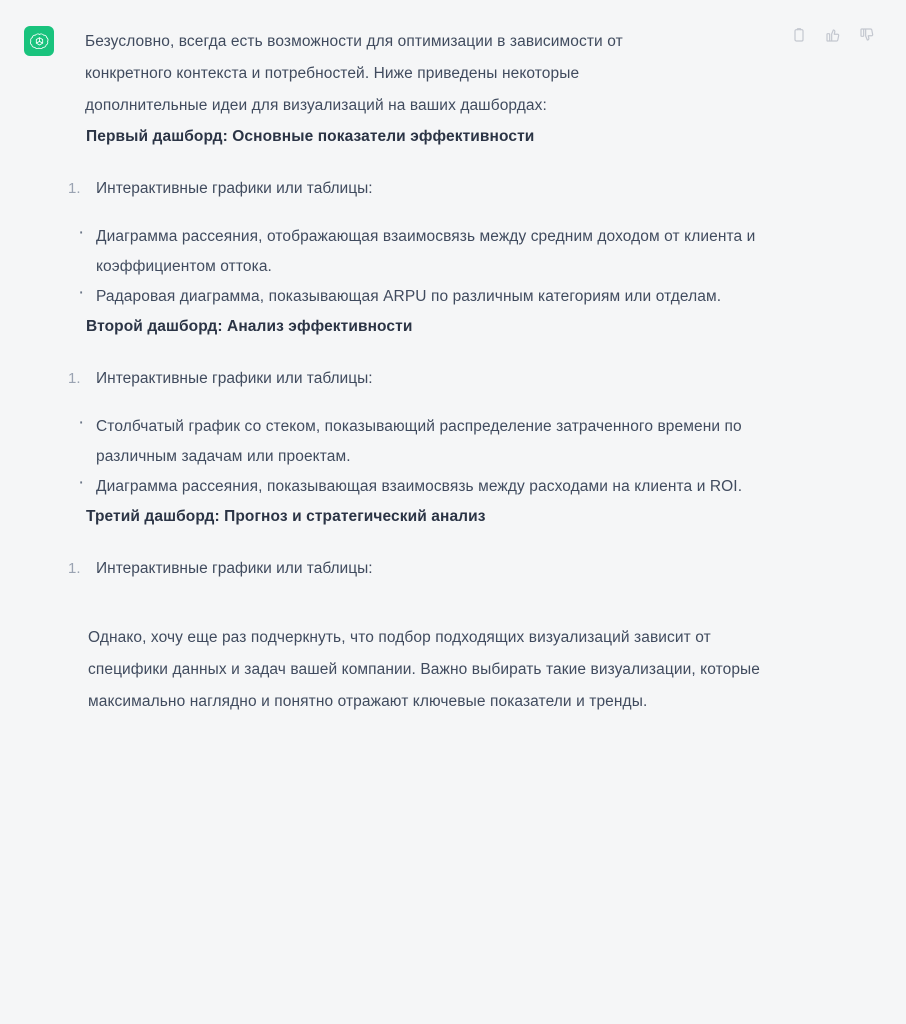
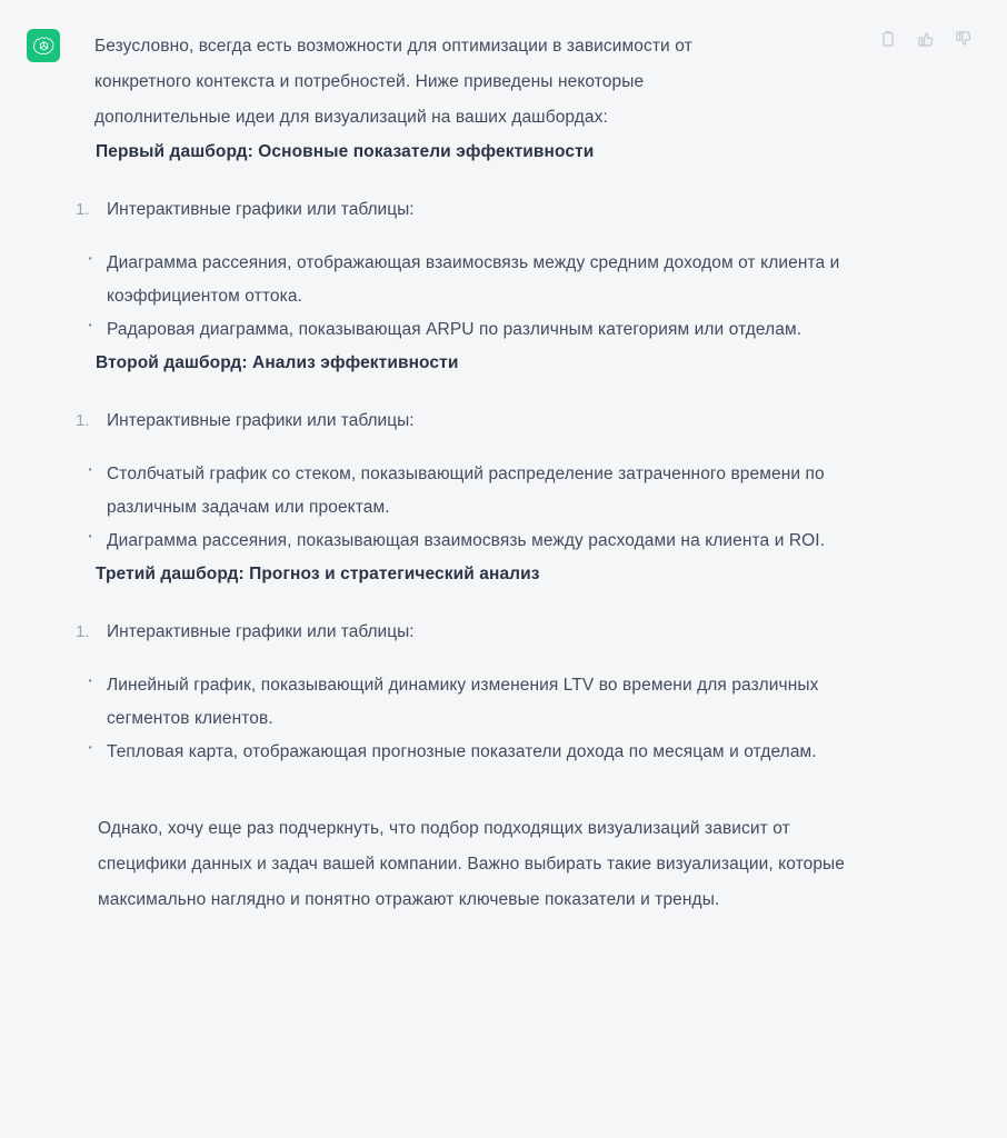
  Безусловно, всегда есть возможности для оптимизации в зависимости от конкретного контекста и потребностей. Ниже приведены некоторые дополнительные идеи для визуализаций на ваших дашбордах:
  Первый дашборд: Основные показатели эффективности
  1.
  Интерактивные графики или таблицы:
  Диаграмма рассеяния, отображающая взаимосвязь между средним доходом от клиента и коэффициентом оттока.
  Радаровая диаграмма, показывающая ARPU по различным категориям или отделам.
  Второй дашборд: Анализ эффективности
  1.
  Интерактивные графики или таблицы:
  Столбчатый график со стеком, показывающий распределение затраченного времени по различным задачам или проектам.
  Диаграмма рассеяния, показывающая взаимосвязь между расходами на клиента и ROI.
  Третий дашборд: Прогноз и стратегический анализ
  1.
  Интерактивные графики или таблицы:
+ Линейный график, показывающий динамику изменения LTV во времени для различных сегментов клиентов.
+ Тепловая карта, отображающая прогнозные показатели дохода по месяцам и отделам.
  Однако, хочу еще раз подчеркнуть, что подбор подходящих визуализаций зависит от специфики данных и задач вашей компании. Важно выбирать такие визуализации, которые максимально наглядно и понятно отражают ключевые показатели и тренды.
